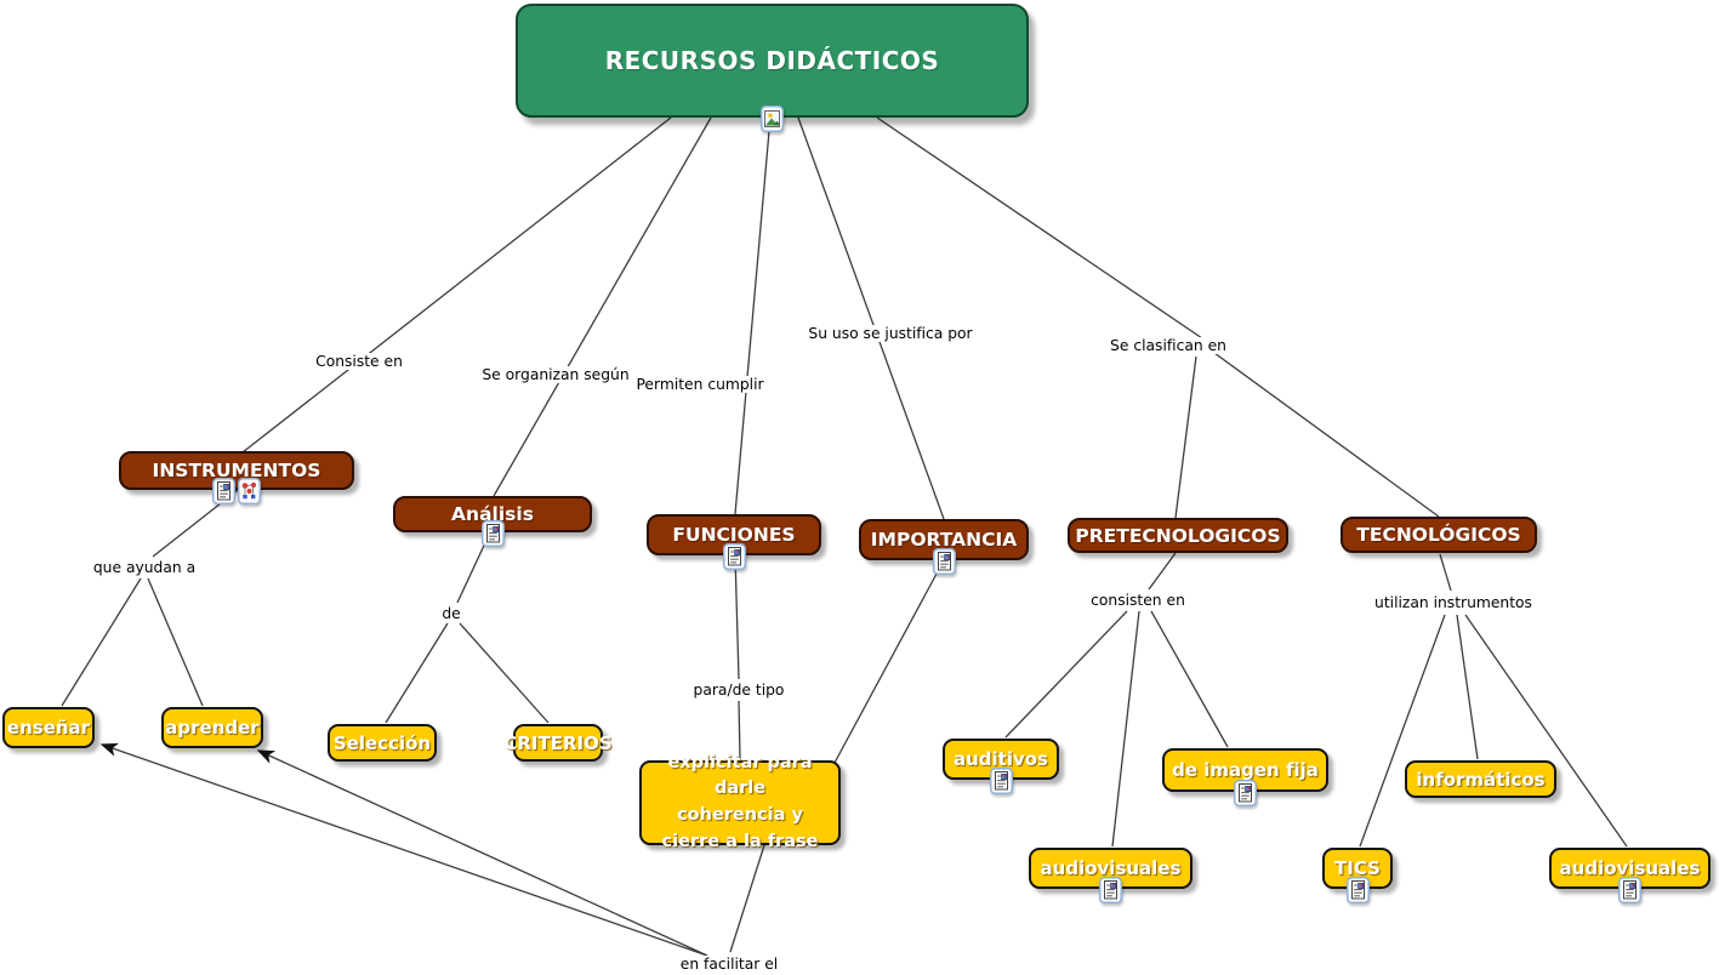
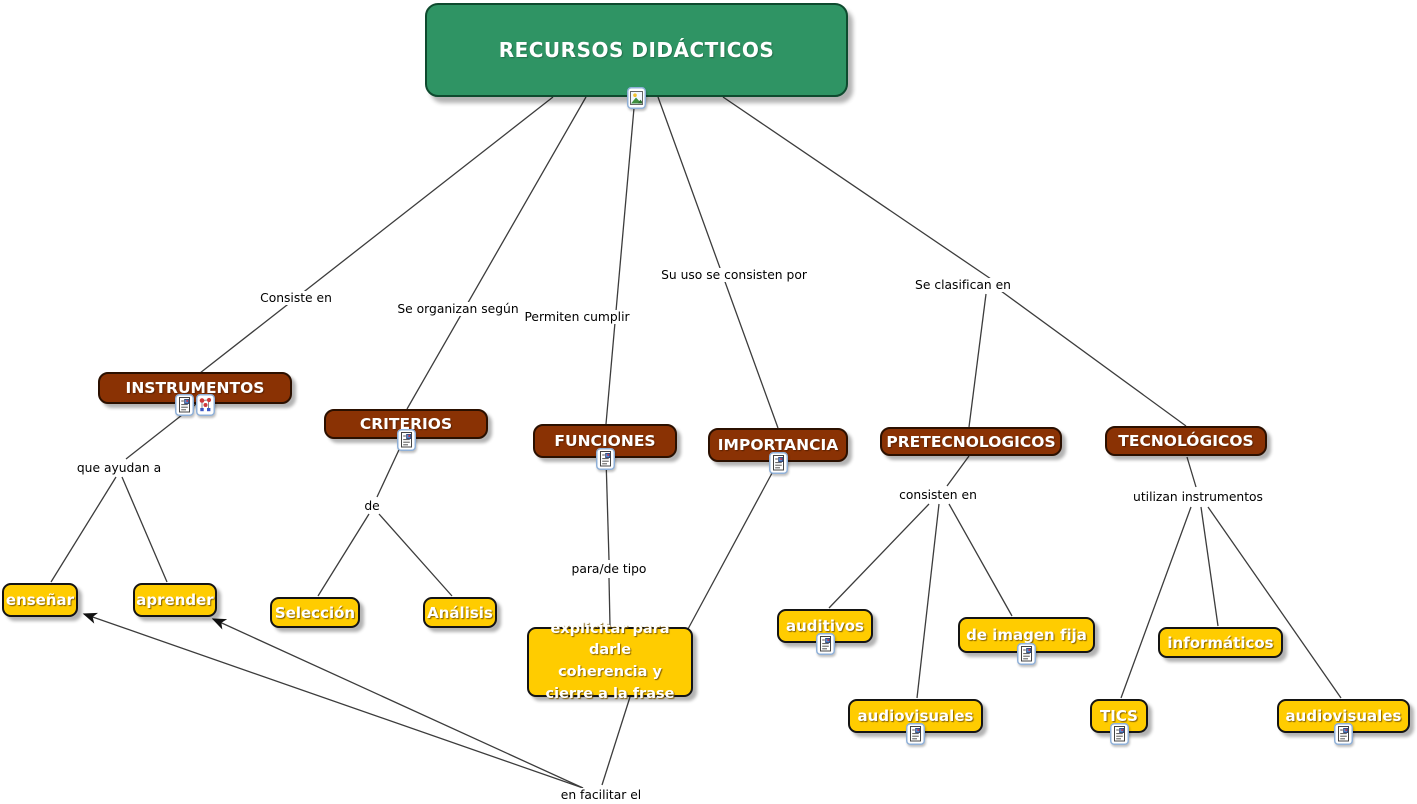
  RECURSOS DIDÁCTICOS
  INSTRUMENTOS
- Análisis
+ CRITERIOS
  FUNCIONES
  IMPORTANCIA
  PRETECNOLOGICOS
  TECNOLÓGICOS
  enseñar
  aprender
  Selección
- CRITERIOS
+ Análisis
  explicitar para darle
  coherencia y
  cierre a la frase
  auditivos
  de imagen fija
  audiovisuales
  informáticos
  TICS
  audiovisuales
  Consiste en
  Se organizan según
  Permiten cumplir
- Su uso se justifica por
+ Su uso se consisten por
  Se clasifican en
  que ayudan a
  de
  para/de tipo
  consisten en
  utilizan instrumentos
  en facilitar el
